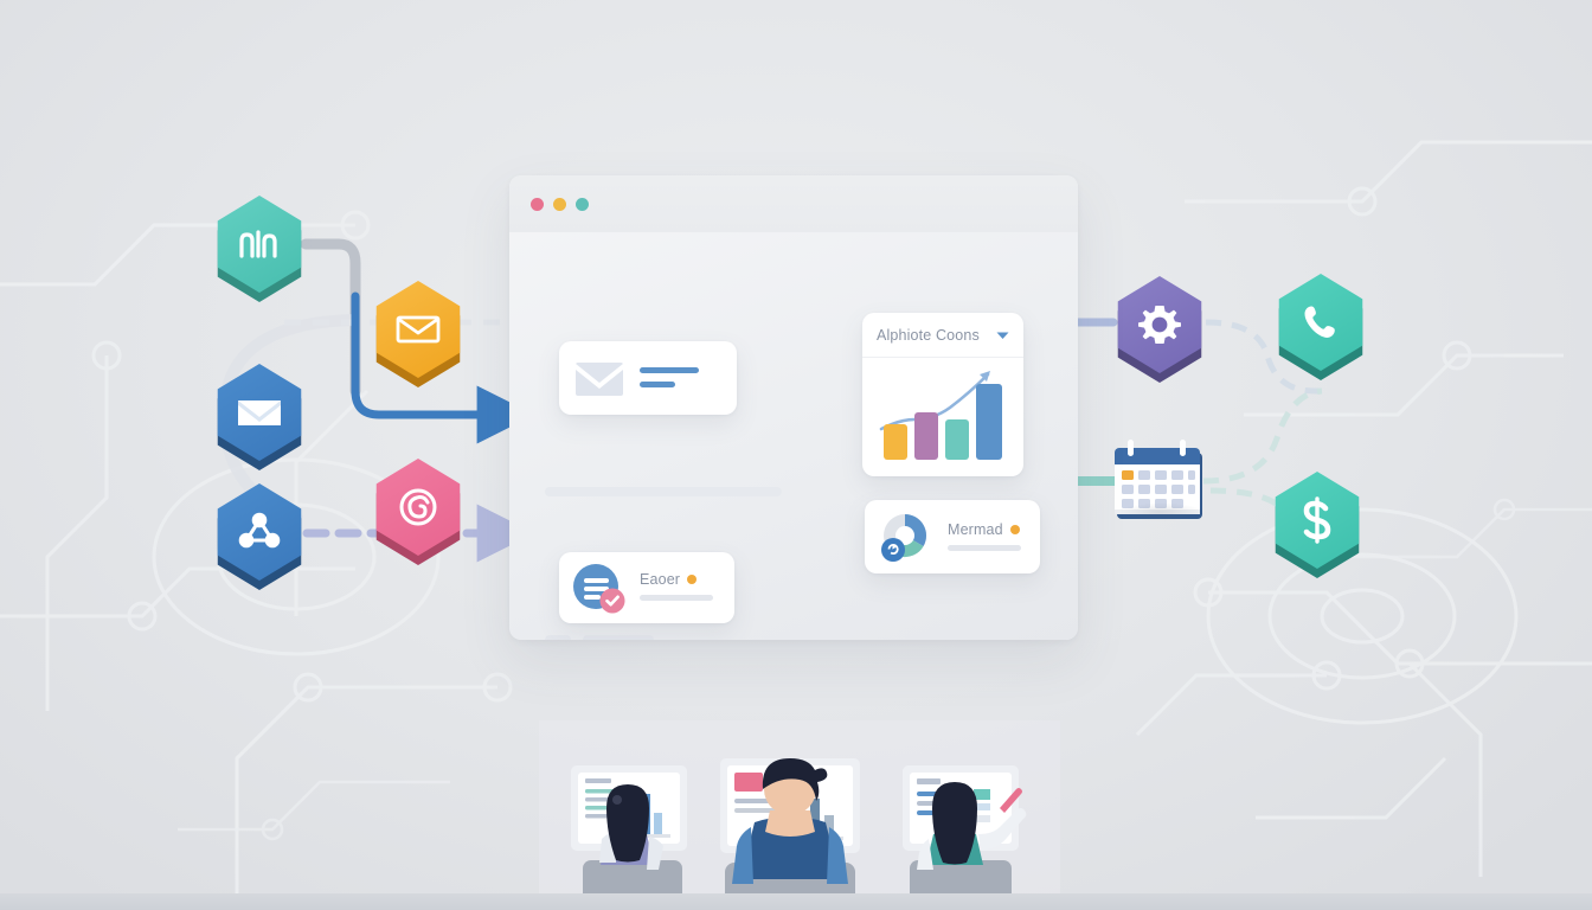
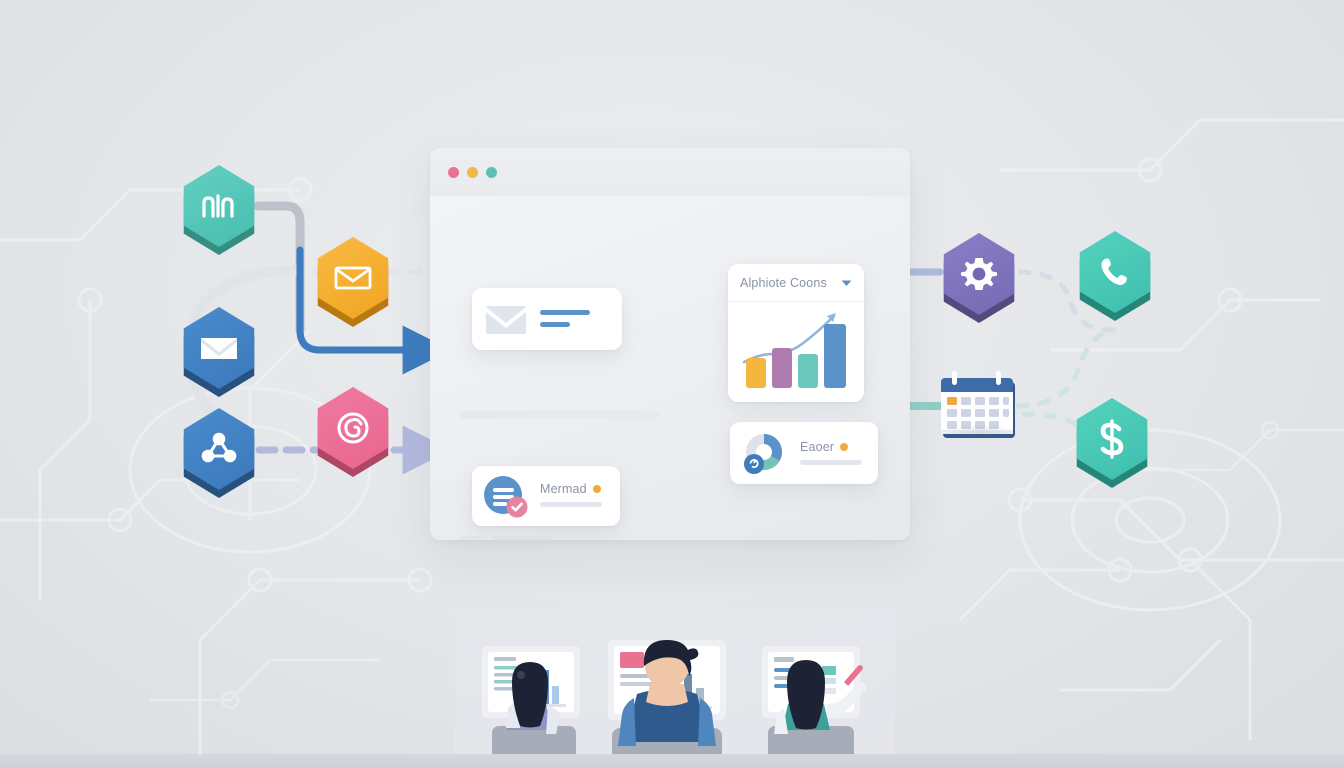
- Eaoer
+ Mermad
  Alphiote Coons
- Mermad
+ Eaoer
